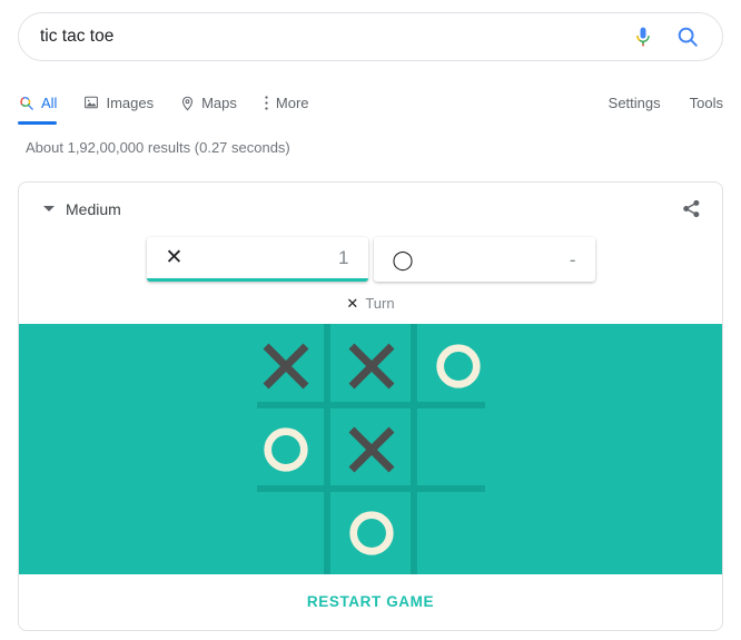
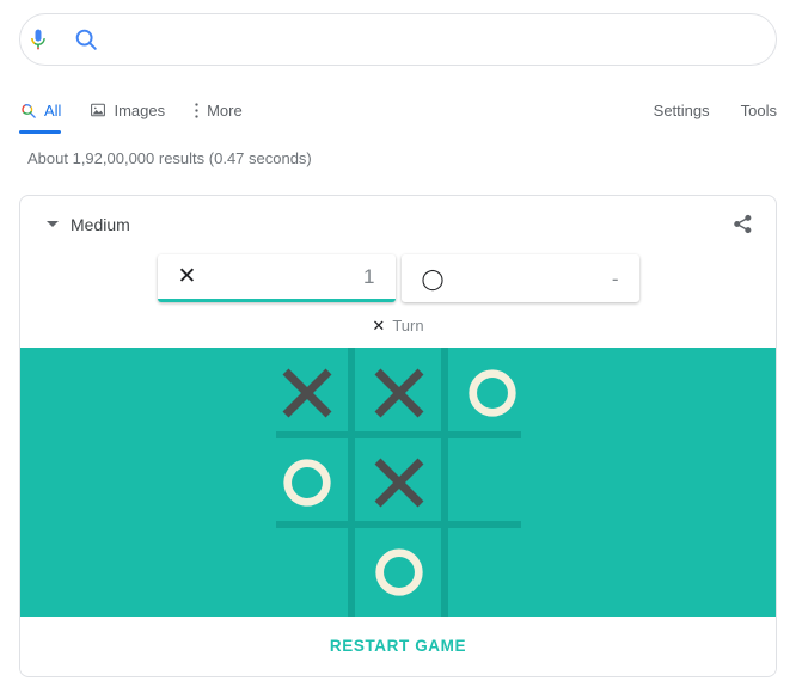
- tic tac toe
  All
  Images
- Maps
  More
  Settings
  Tools
- About 1,92,00,000 results (0.27 seconds)
+ About 1,92,00,000 results (0.47 seconds)
  Medium
  ✕
  1
  ◯
  -
  ✕
  Turn
  RESTART GAME
